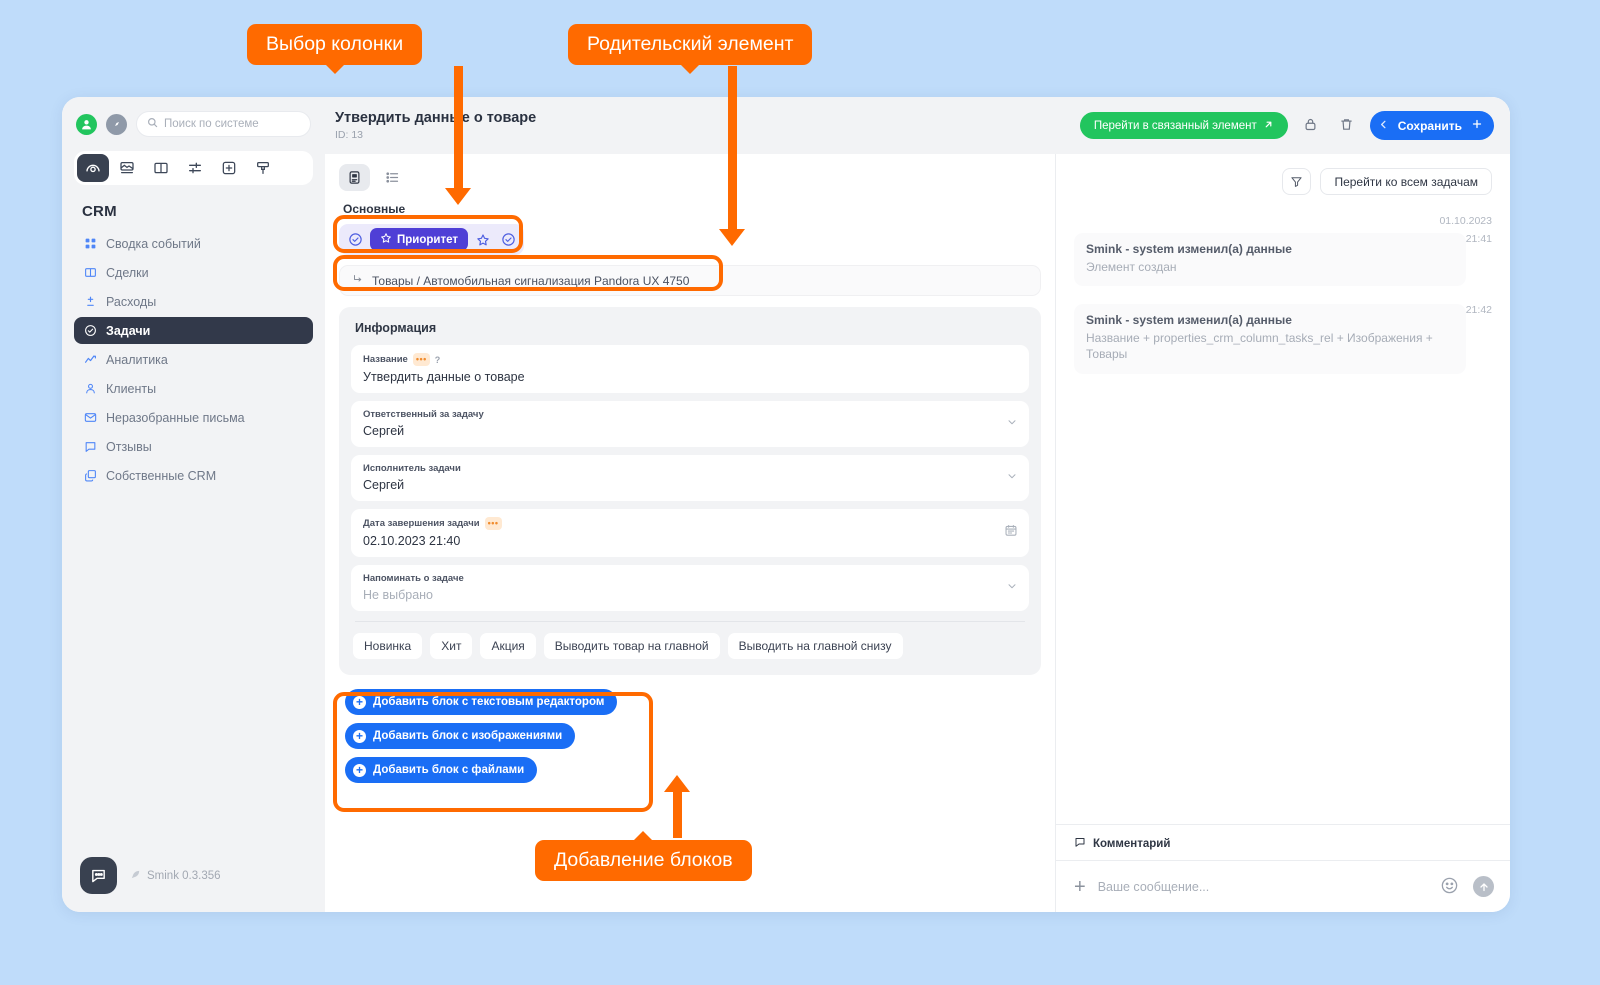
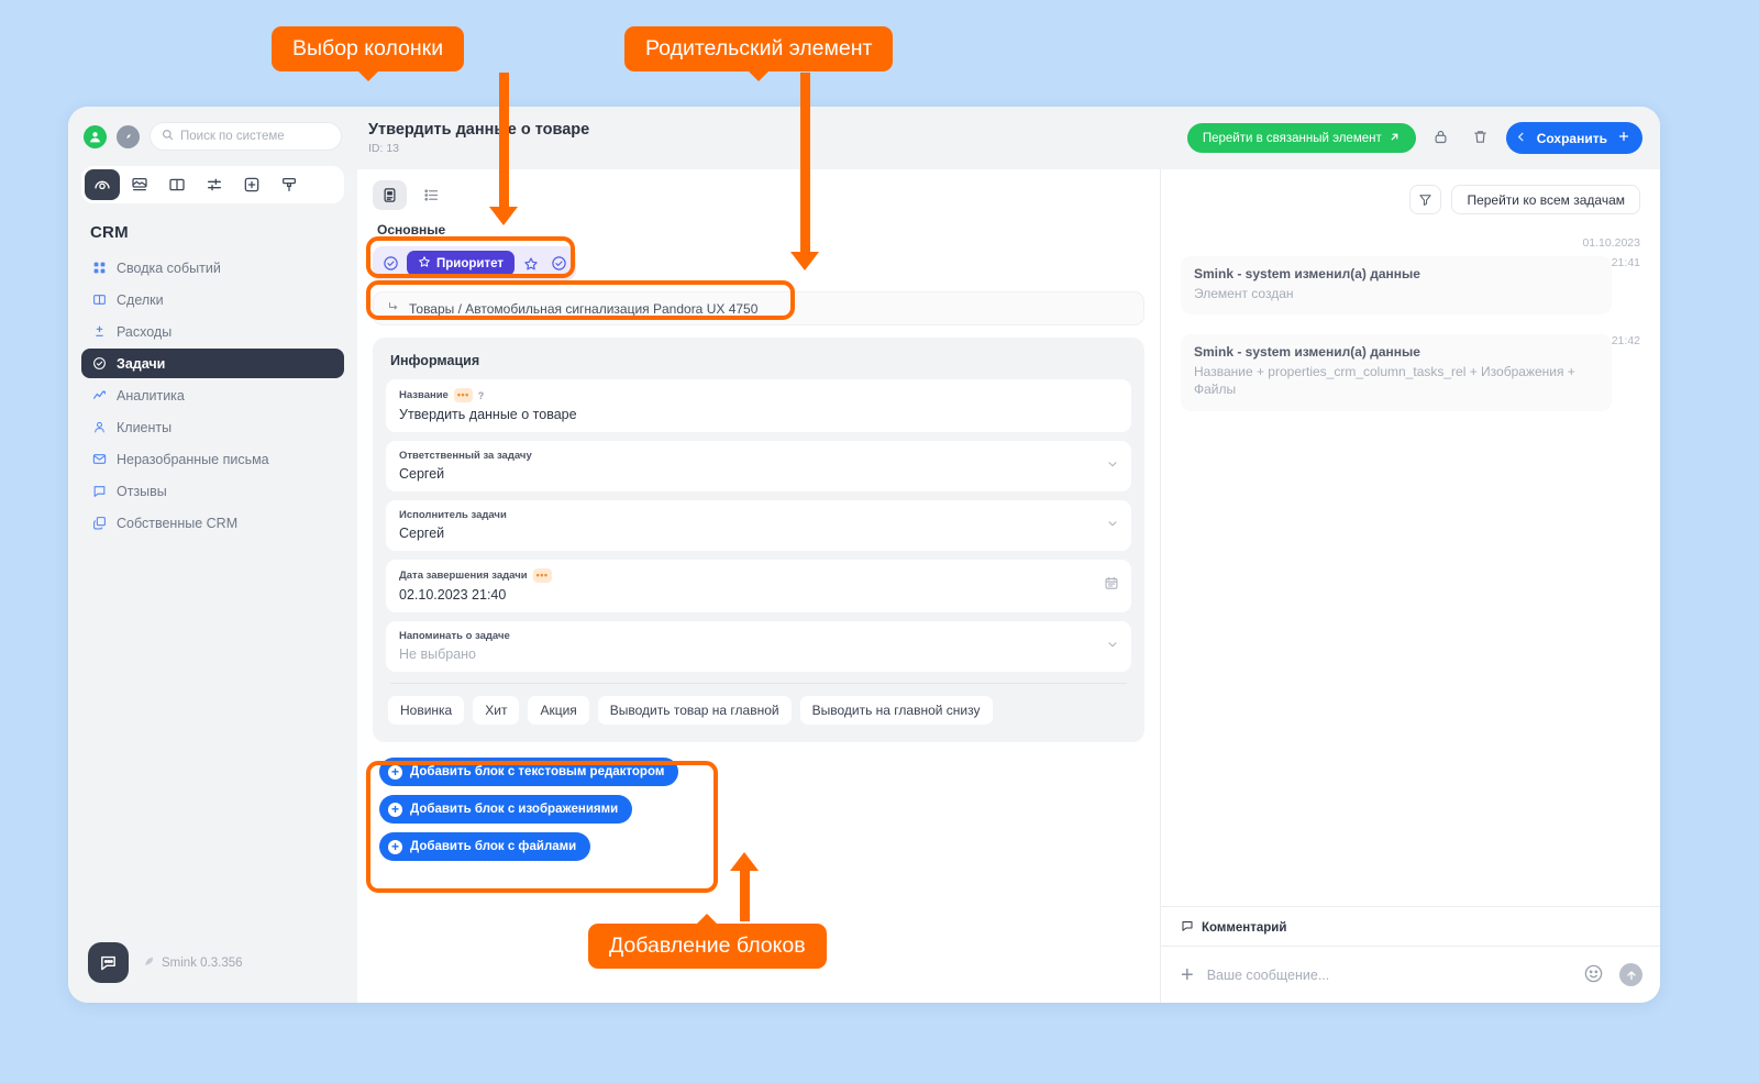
  Поиск по системе
  CRM
  Сводка событий
  Сделки
  Расходы
  Задачи
  Аналитика
  Клиенты
  Неразобранные письма
  Отзывы
  Собственные CRM
  Smink 0.3.356
  Утвердить данне о товаре
  ID: 13
  Перейти в связанный элемент
  Сохранить
  Основные
  Приоритет
  Товары / Автомобильная сигнализация Pandora UX 4750
  Информация
  Название
  •••
  ?
  Утвердить данные о товаре
  Ответственный за задачу
  Сергей
  Исполнитель задачи
  Сергей
  Дата завершения задачи
  •••
  02.10.2023 21:40
  Напоминать о задаче
  Не выбрано
  Новинка
  Хит
  Акция
  Выводить товар на главной
  Выводить на главной снизу
  +
  Добавить блок с текстовым редактором
  +
  Добавить блок с изображениями
  +
  Добавить блок с файлами
  Перейти ко всем задачам
  01.10.2023
  21:41
  Smink - system изменил(а) данные
  Элемент создан
  21:42
  Smink - system изменил(а) данные
- Название + properties_crm_column_tasks_rel + Изображения + Товары
+ Название + properties_crm_column_tasks_rel + Изображения + Файлы
  Комментарий
  +
  Ваше сообщение...
  Выбор колонки
  Родительский элемент
  Добавление блоков
